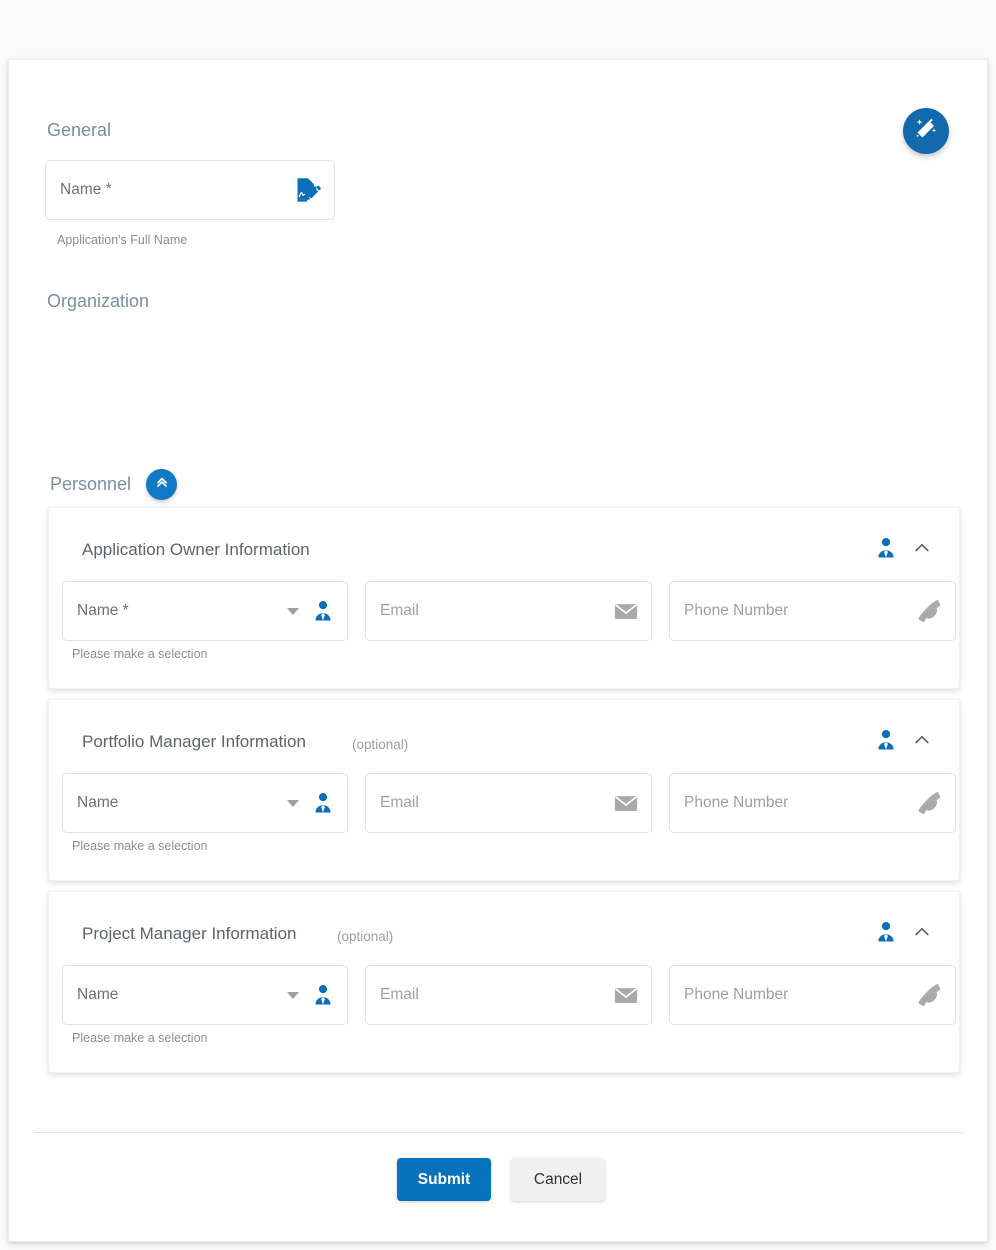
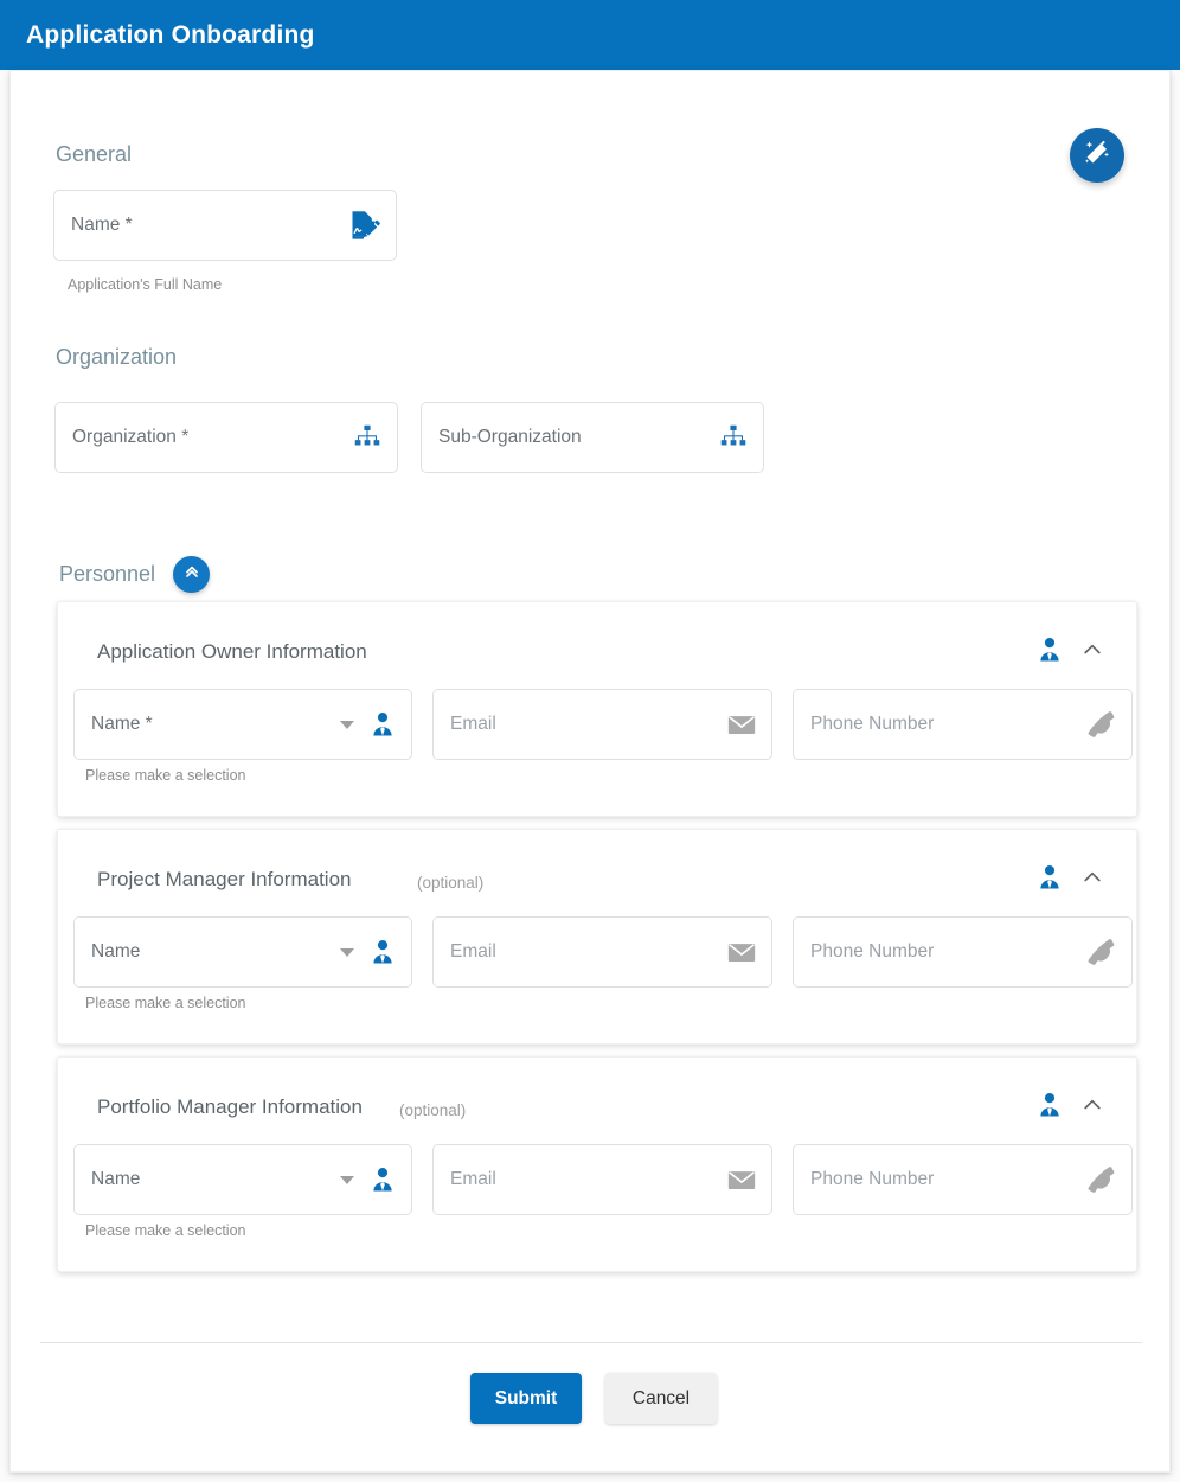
+ Application Onboarding
  General
  Name *
  Application's Full Name
  Organization
+ Organization *
+ Sub-Organization
  Personnel
  Application Owner Information
  Name *
  Email
  Phone Number
  Please make a selection
- Portfolio Manager Information
+ Project Manager Information
  (optional)
  Name
  Email
  Phone Number
  Please make a selection
- Project Manager Information
+ Portfolio Manager Information
  (optional)
  Name
  Email
  Phone Number
  Please make a selection
  Submit
  Cancel
